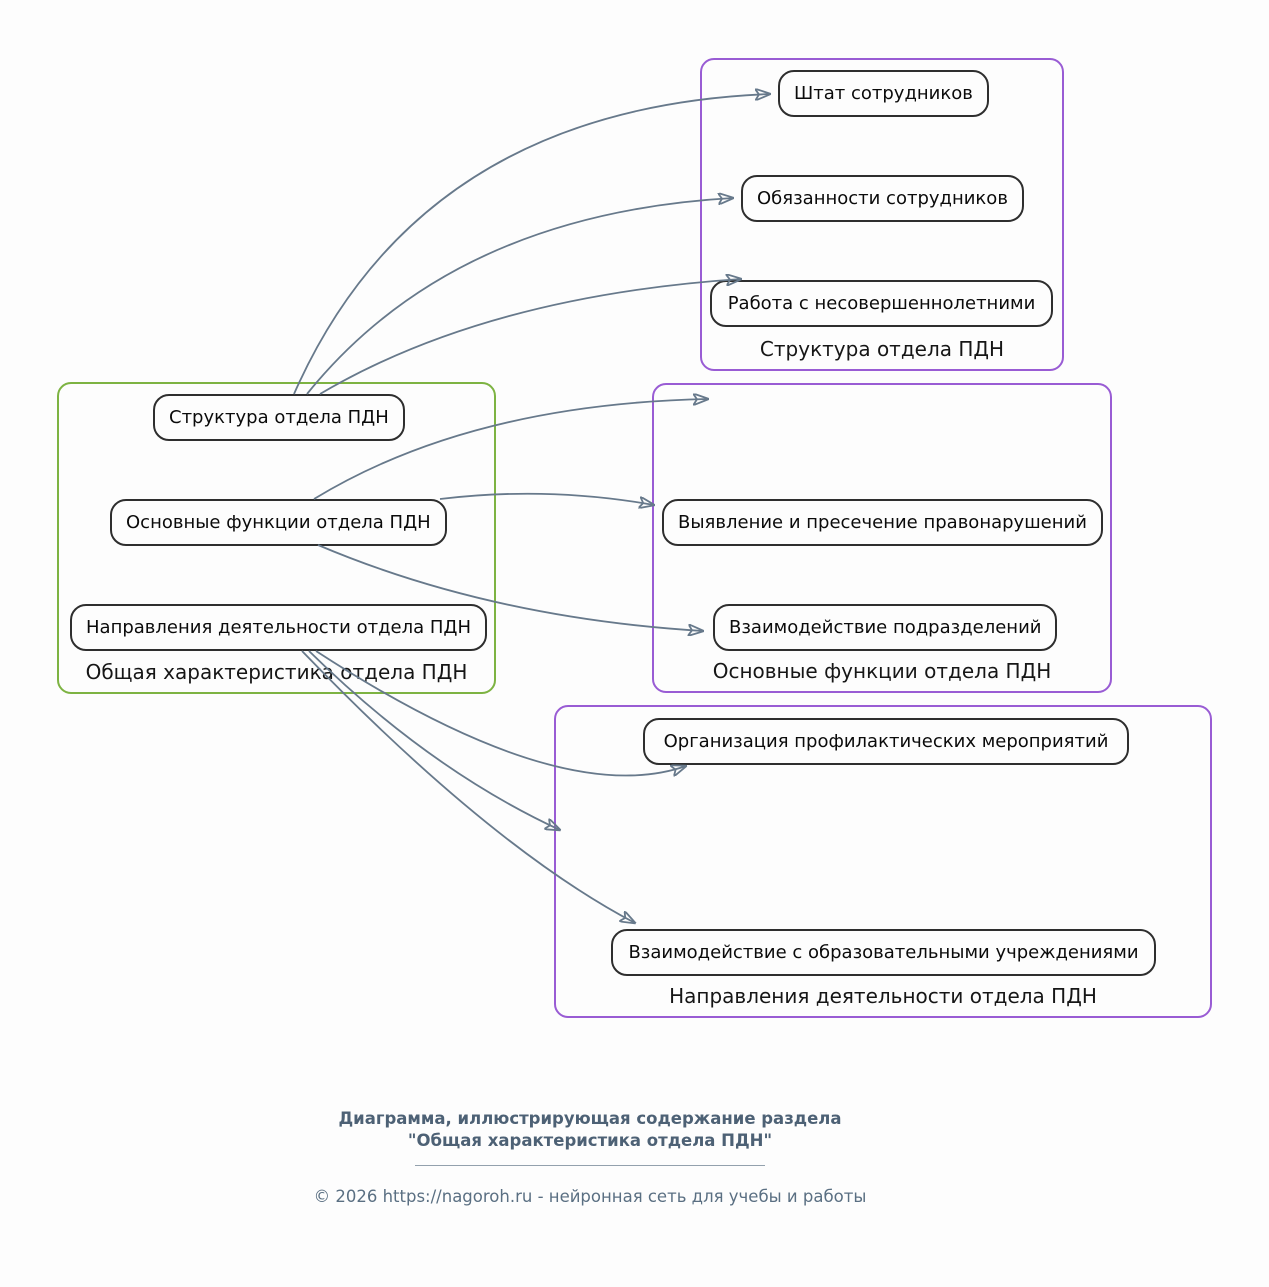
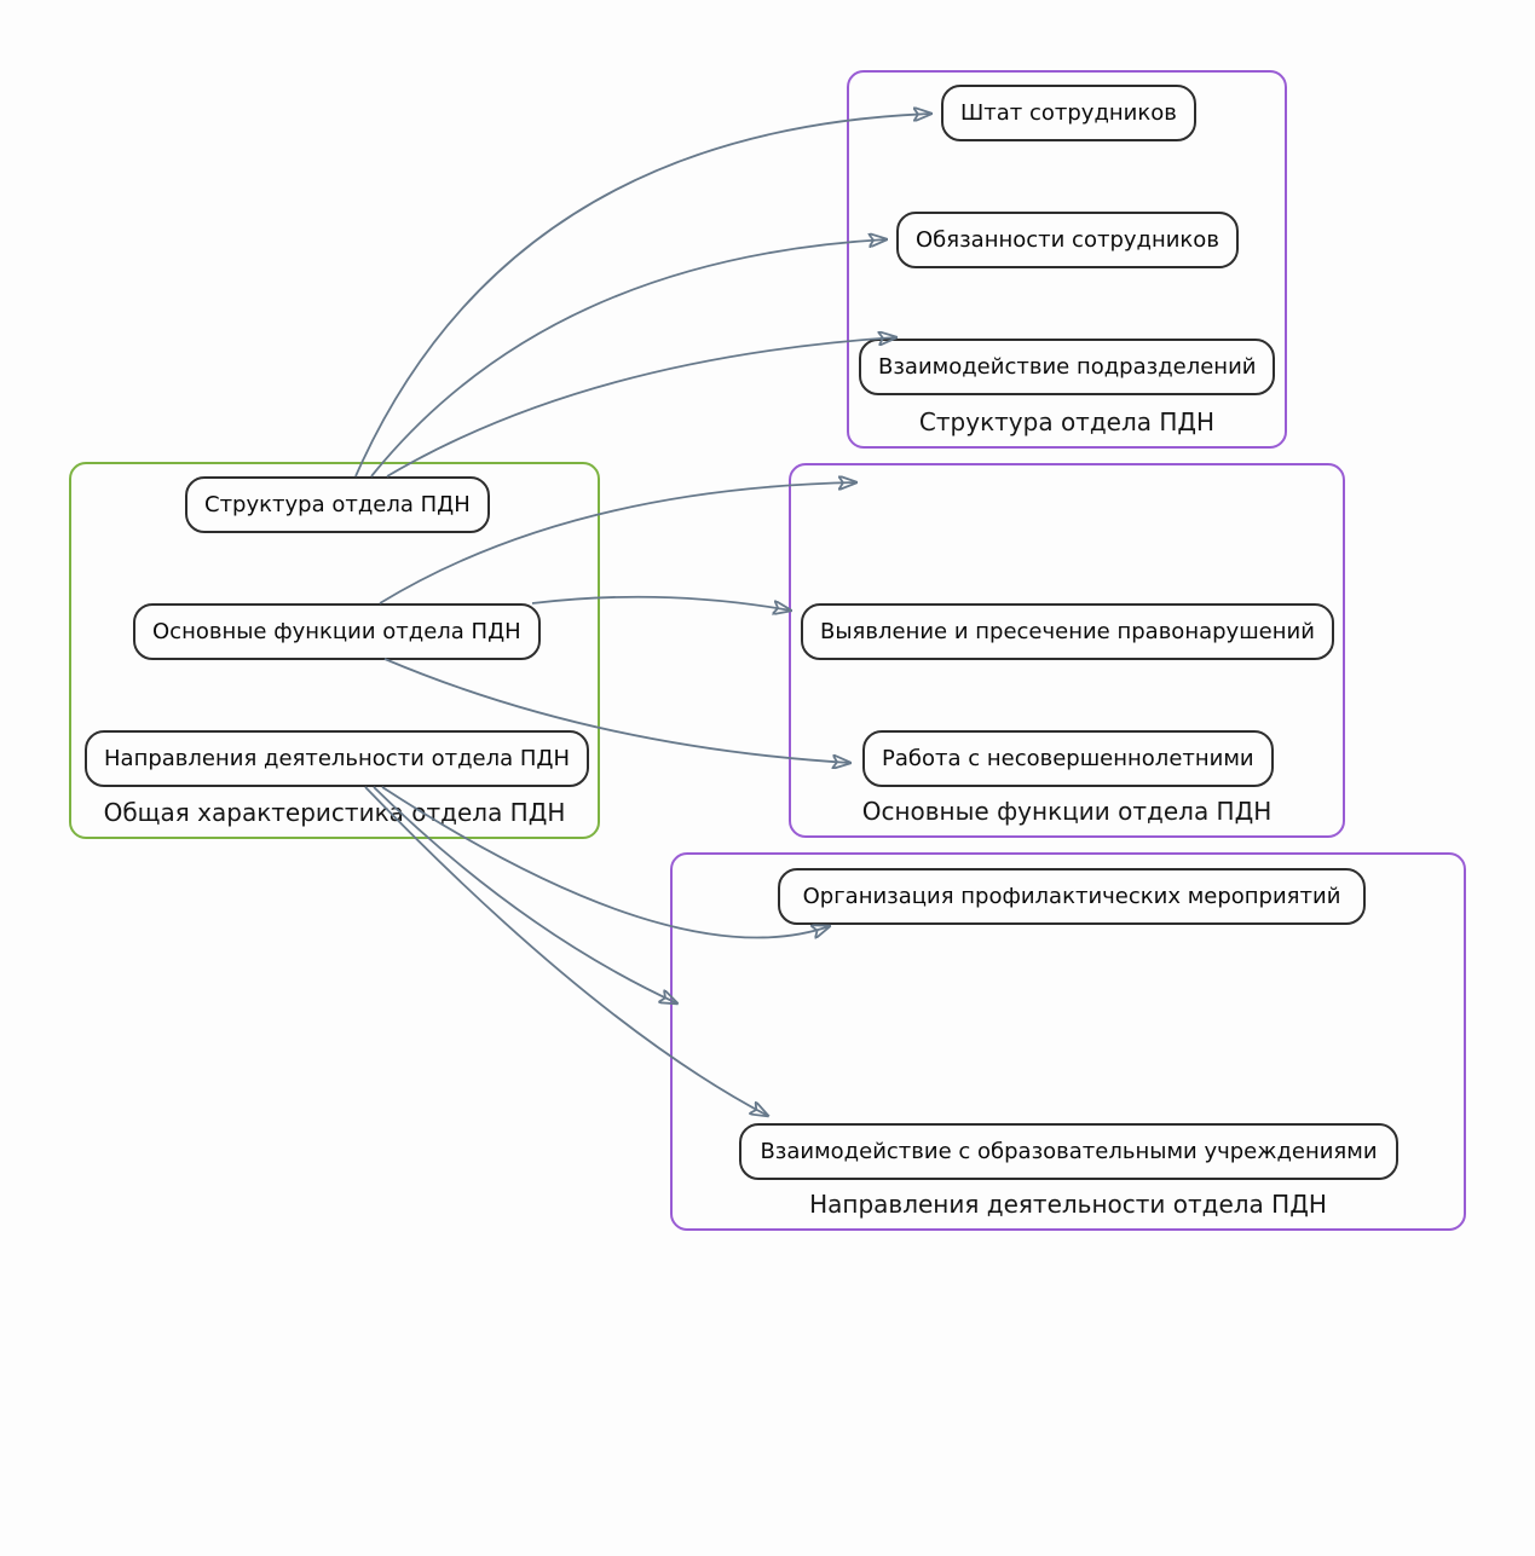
  Общая характеристика отдела ПДН
  Структура отдела ПДН
  Основные функции отдела ПДН
  Направления деятельности отдела ПДН
  Структура отдела ПДН
  Основные функции отдела ПДН
  Направления деятельности отдела ПДН
  Штат сотрудников
  Обязанности сотрудников
- Работа с несовершеннолетними
+ Взаимодействие подразделений
  Выявление и пресечение правонарушений
- Взаимодействие подразделений
+ Работа с несовершеннолетними
  Организация профилактических мероприятий
  Взаимодействие с образовательными учреждениями
- Диаграмма, иллюстрирующая содержание раздела
- "Общая характеристика отдела ПДН"
- © 2026 https://nagoroh.ru - нейронная сеть для учебы и работы
